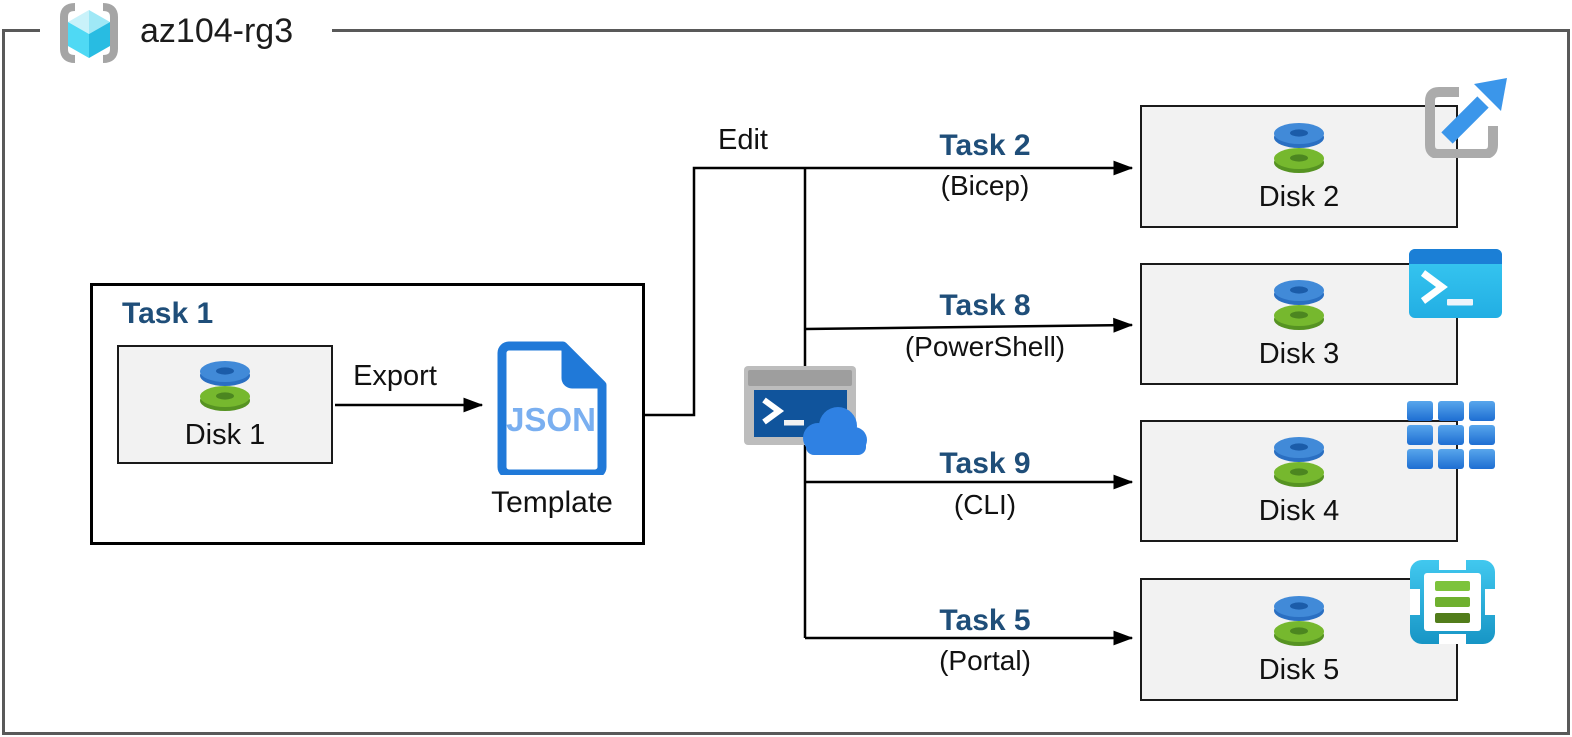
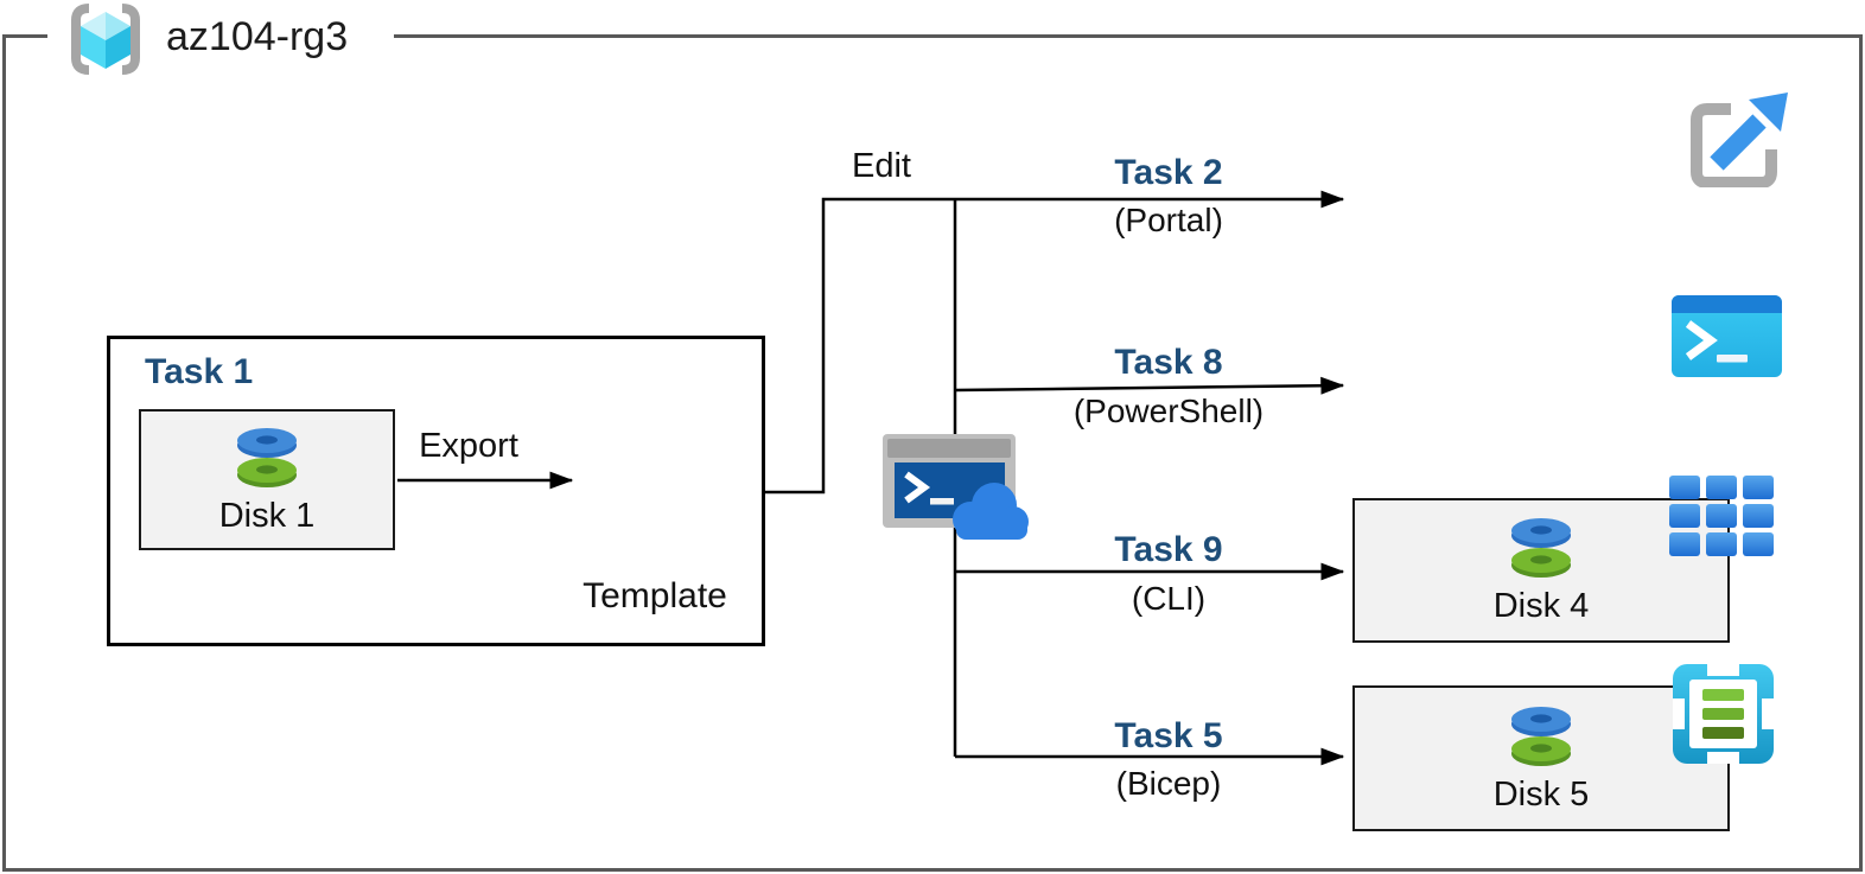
  az104-rg3
  Task 1
  Disk 1
  Export
- JSON
  Template
  Edit
  Task 2
- (Bicep)
+ (Portal)
  Task 8
  (PowerShell)
  Task 9
  (CLI)
  Task 5
- (Portal)
+ (Bicep)
- Disk 2
- Disk 3
  Disk 4
  Disk 5
